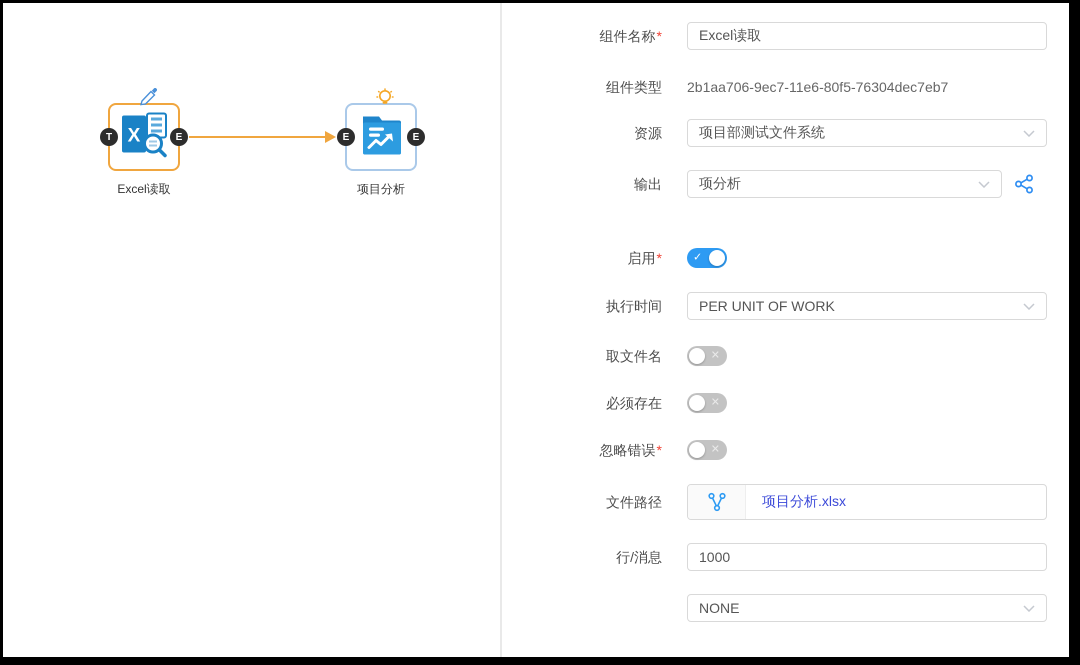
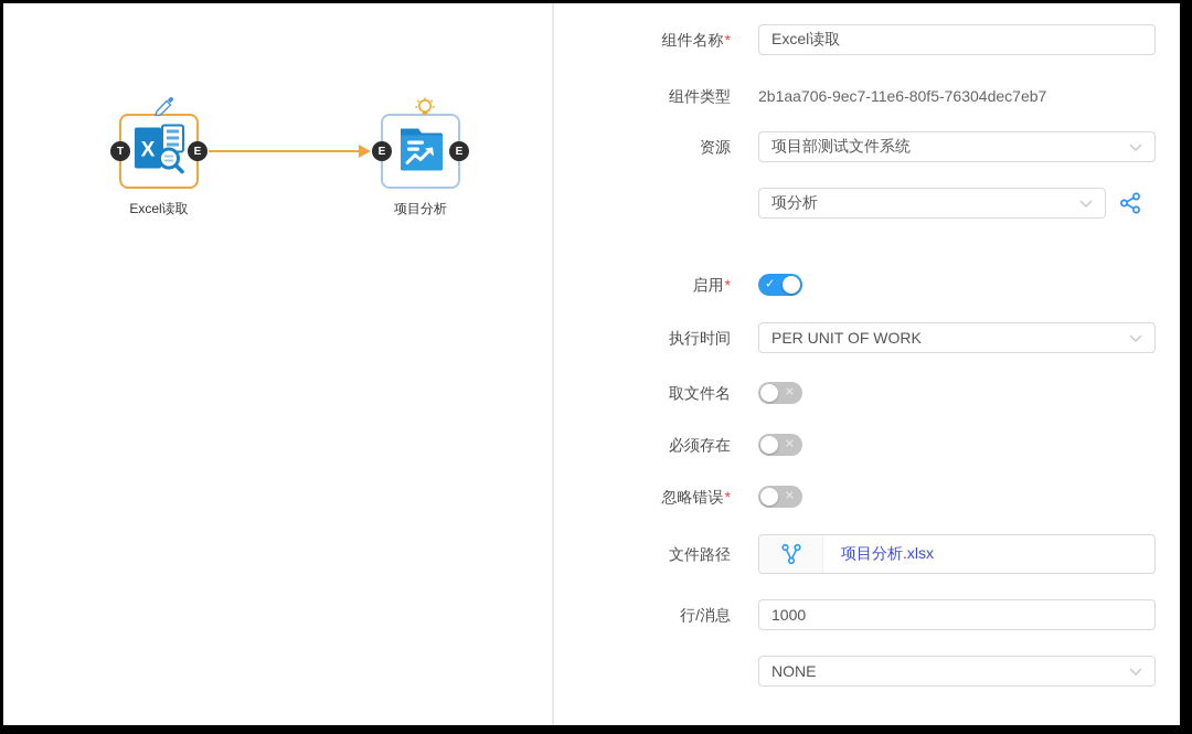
  X
  T
  E
  Excel读取
  E
  E
  项目分析
  组件名称*
  Excel读取
  组件类型
  2b1aa706-9ec7-11e6-80f5-76304dec7eb7
  资源
  项目部测试文件系统
- 输出
  项分析
  启用*
  ✓
  执行时间
  PER UNIT OF WORK
  取文件名
  ✕
  必须存在
  ✕
  忽略错误*
  ✕
  文件路径
  项目分析.xlsx
  行/消息
  1000
  NONE
